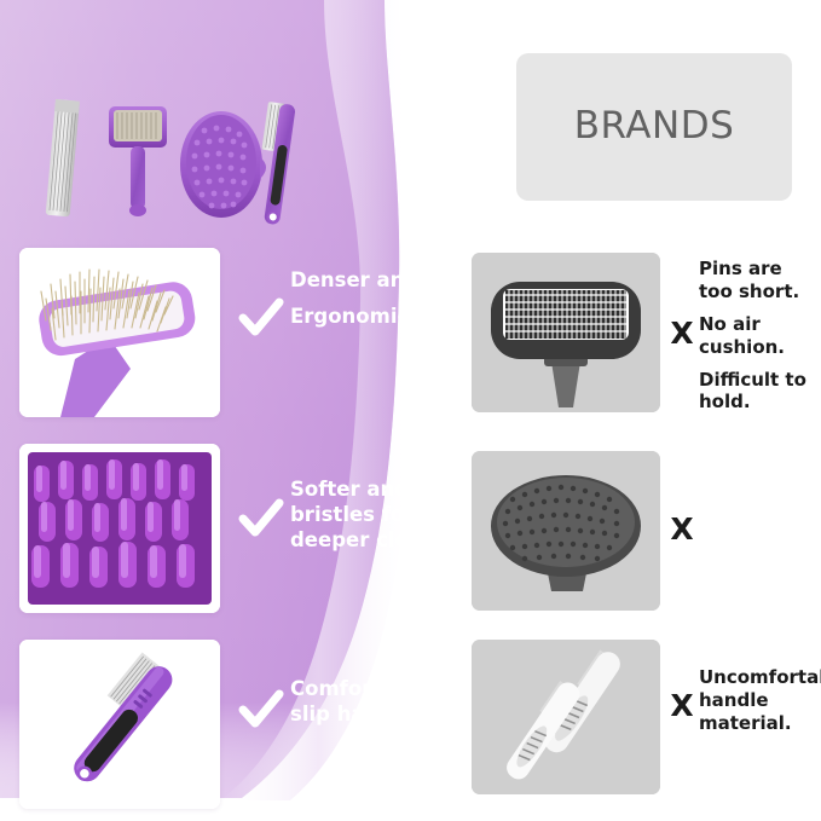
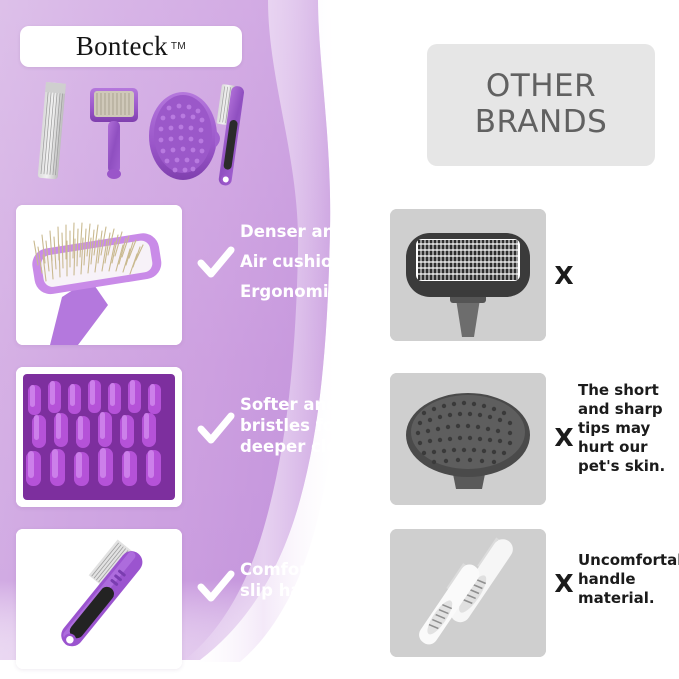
+ Bonteck
+ TM
+ OTHER
  BRANDS
+ Air cushion
  Ergonomic hand
  X
- Pins are too short.
- No air cushion.
- Difficult to hold.
  Softer and long bristles for a deeper clean.
  X
+ The short and sharp tips may hurt our pet's skin.
  Comfortable noslip handle.
  X
  Uncomforta handle material.
